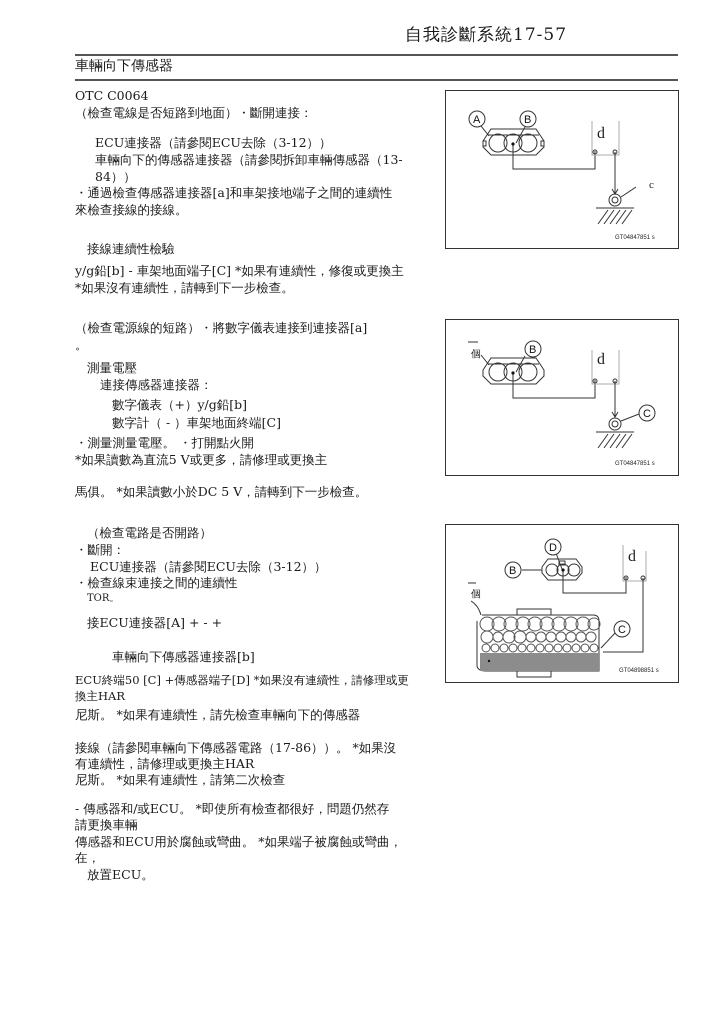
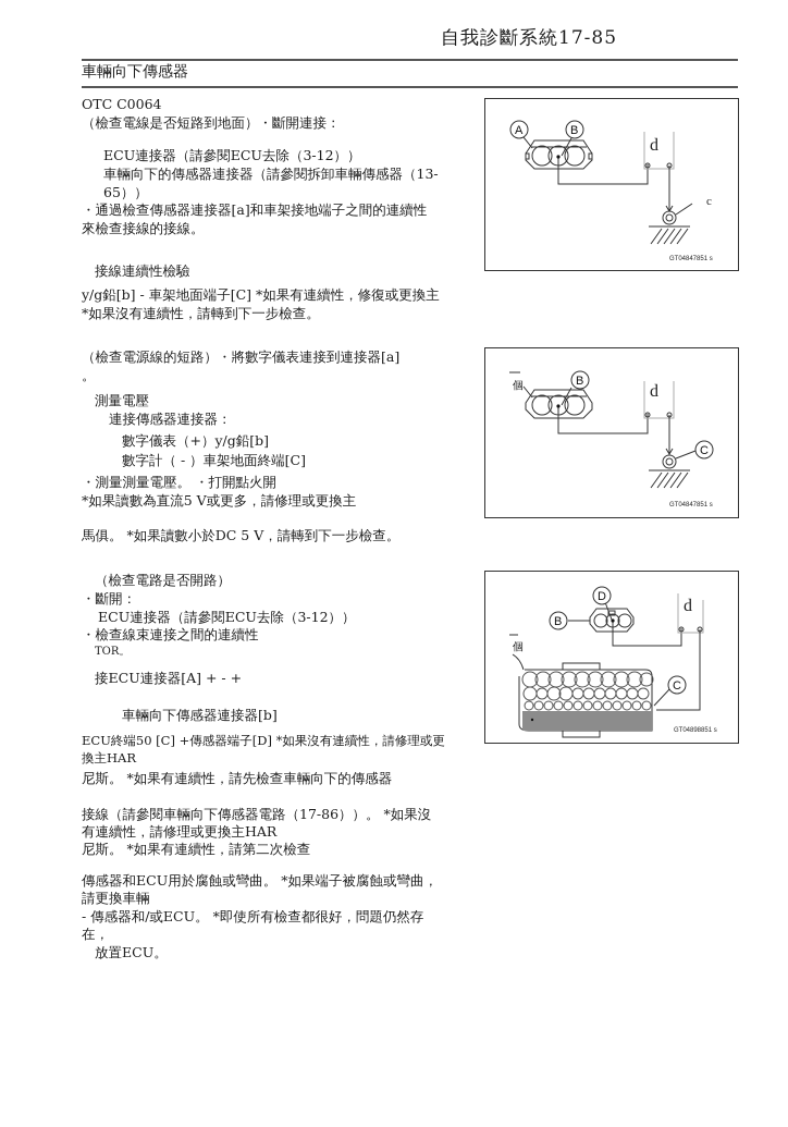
- 自我診斷系統17-57
+ 自我診斷系統17-85
  車輛向下傳感器
  OTC C0064
  （檢查電線是否短路到地面）・斷開連接：
  ECU連接器（請參閱ECU去除（3-12））
  車輛向下的傳感器連接器（請參閱拆卸車輛傳感器（13-
- 84））
+ 65））
  ・通過檢查傳感器連接器[a]和車架接地端子之間的連續性
  來檢查接線的接線。
  接線連續性檢驗
  y/g鉛[b] - 車架地面端子[C] *如果有連續性，修復或更換主
  *如果沒有連續性，請轉到下一步檢查。
  （檢查電源線的短路）・將數字儀表連接到連接器[a]
  。
  測量電壓
  連接傳感器連接器：
  數字儀表（+）y/g鉛[b]
  數字計（ - ）車架地面終端[C]
  ・測量測量電壓。 ・打開點火開
  *如果讀數為直流5 V或更多，請修理或更換主
  馬俱。 *如果讀數小於DC 5 V，請轉到下一步檢查。
  （檢查電路是否開路）
  ・斷開：
  ECU連接器（請參閱ECU去除（3-12））
  ・檢查線束連接之間的連續性
  TOR。
  接ECU連接器[A] + - +
  車輛向下傳感器連接器[b]
  ECU終端50 [C] +傳感器端子[D] *如果沒有連續性，請修理或更
  換主HAR
  尼斯。 *如果有連續性，請先檢查車輛向下的傳感器
  接線（請參閱車輛向下傳感器電路（17-86））。 *如果沒
  有連續性，請修理或更換主HAR
  尼斯。 *如果有連續性，請第二次檢查
- - 傳感器和/或ECU。 *即使所有檢查都很好，問題仍然存
+ 傳感器和ECU用於腐蝕或彎曲。 *如果端子被腐蝕或彎曲，
  請更換車輛
- 傳感器和ECU用於腐蝕或彎曲。 *如果端子被腐蝕或彎曲，
+ - 傳感器和/或ECU。 *即使所有檢查都很好，問題仍然存
  在，
  放置ECU。
  A
  B
  d
  c
  個
  B
  C
  d
  D
  B
  個
  C
  d
